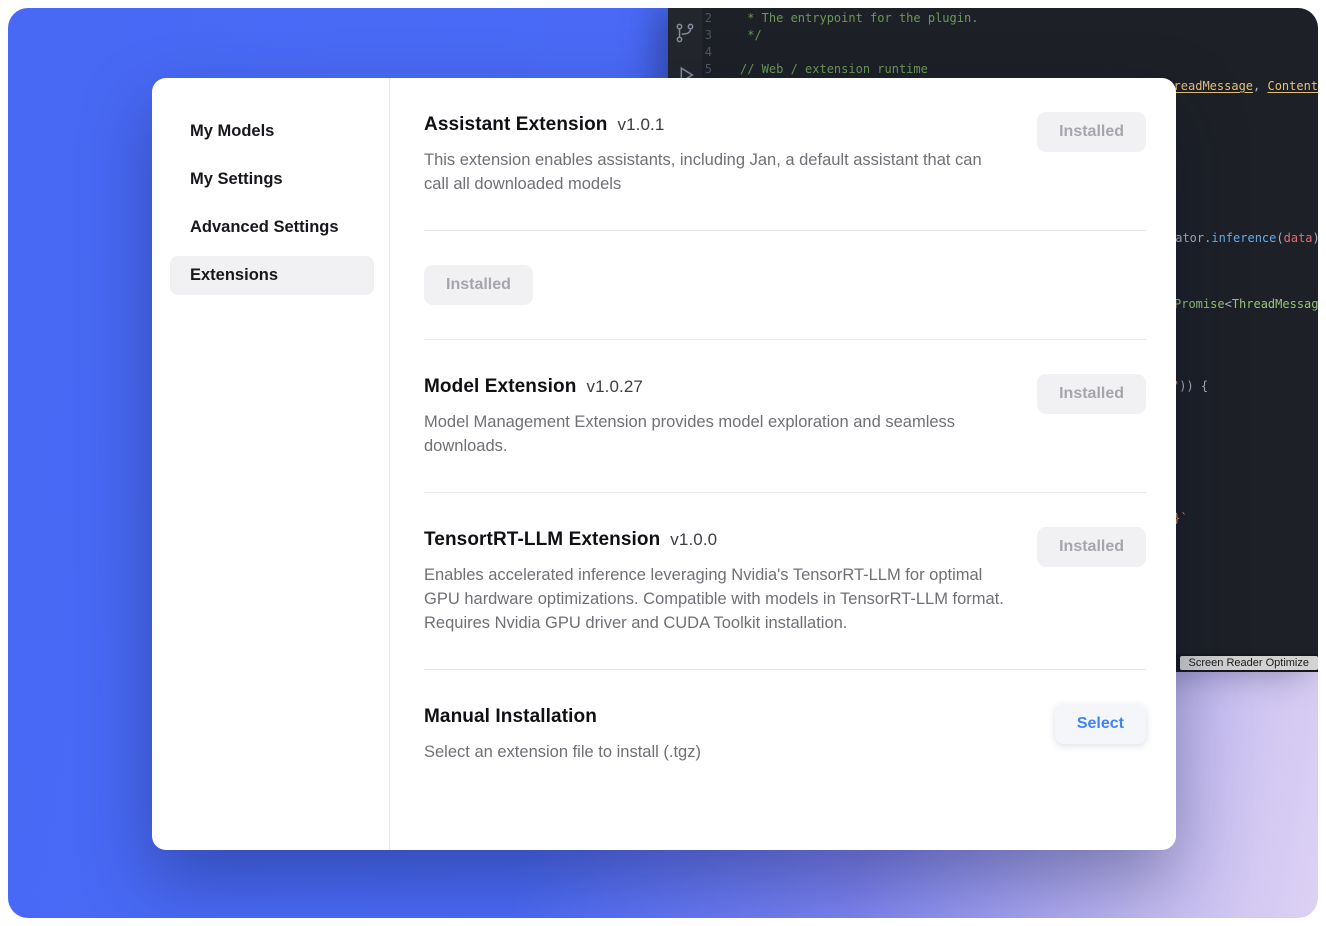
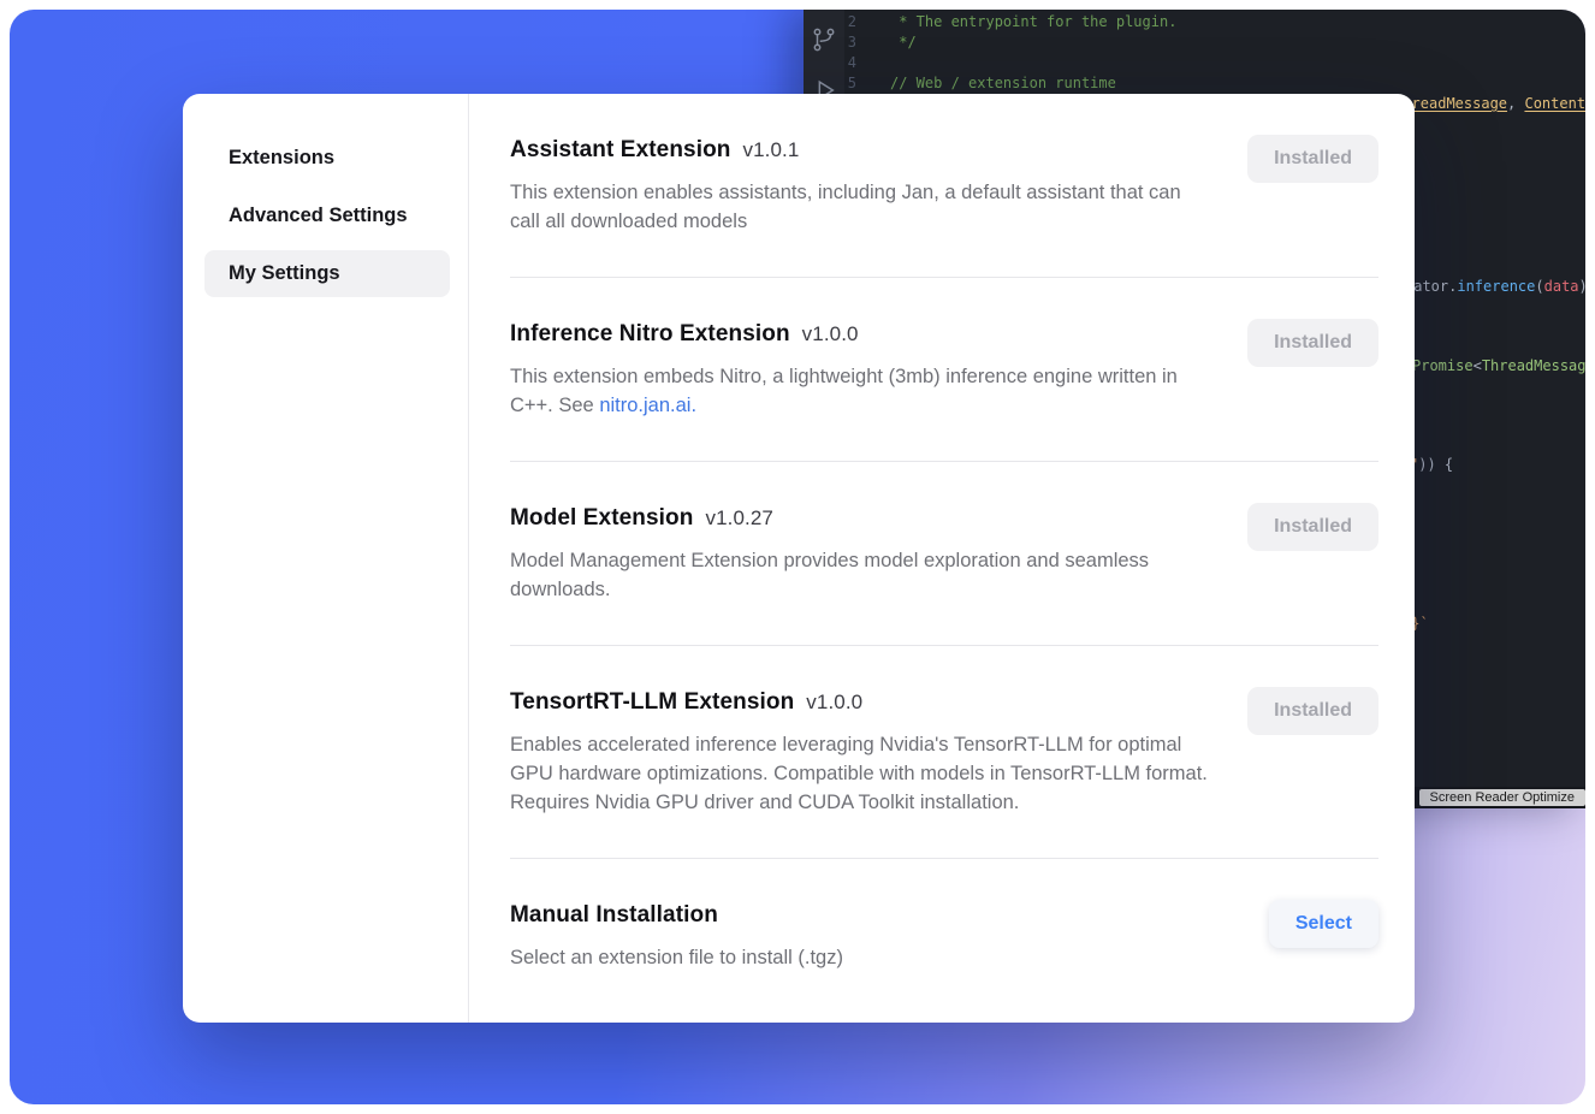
  2
  * The entrypoint for the plugin.
  3
  */
  4
  5
  // Web / extension runtime
  ator.inference(data)
  Promise<ThreadMessag
  )) {
  Screen Reader Optimize
- My Models
- My Settings
+ Extensions
  Advanced Settings
- Extensions
+ My Settings
  Assistant Extension v1.0.1
  This extension enables assistants, including Jan, a default assistant that can call all downloaded models
  Installed
+ Inference Nitro Extension v1.0.0
+ This extension embeds Nitro, a lightweight (3mb) inference engine written in C++. See nitro.jan.ai.
  Installed
  Model Extension v1.0.27
  Model Management Extension provides model exploration and seamless downloads.
  Installed
  TensortRT-LLM Extension v1.0.0
  Enables accelerated inference leveraging Nvidia's TensorRT-LLM for optimal GPU hardware optimizations. Compatible with models in TensorRT-LLM format. Requires Nvidia GPU driver and CUDA Toolkit installation.
  Installed
  Manual Installation
  Select an extension file to install (.tgz)
  Select
